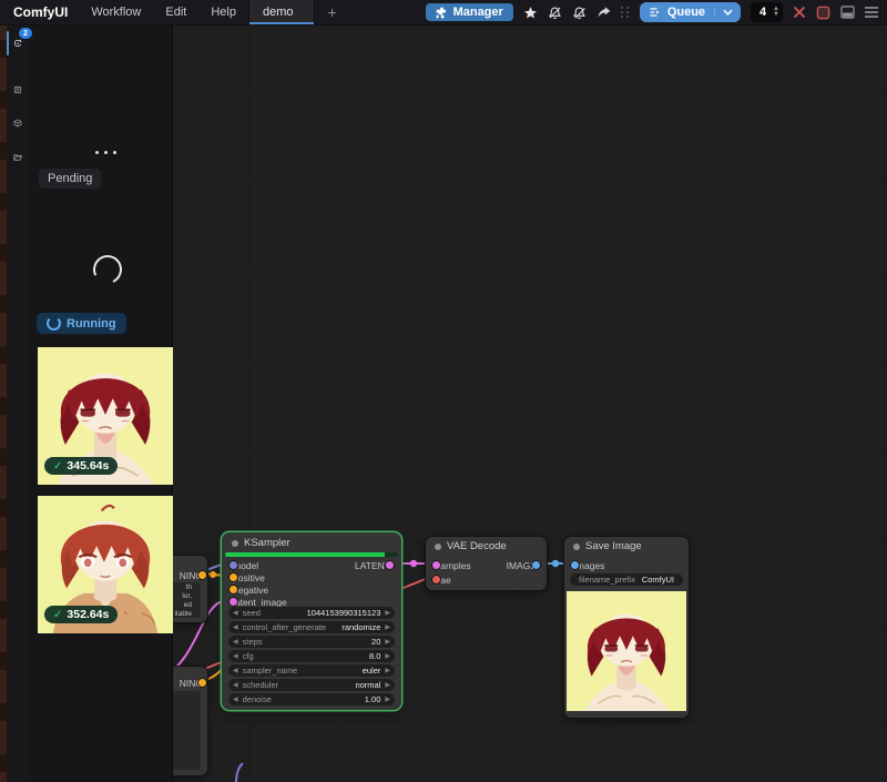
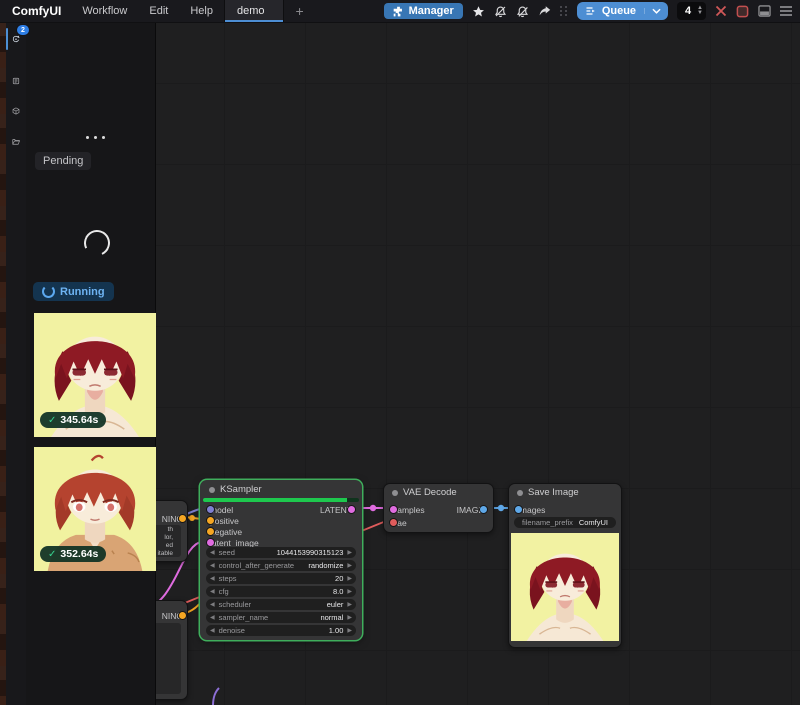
  ComfyUI
  Workflow
  Edit
  Help
  demo
  +
  Manager
  Queue
  4
  Pending
  Running
  ✓
  345.64s
  ✓
  352.64s
  NIN
  NIN
  KSampler
  odel
  ositive
  egative
  tent_image
  LATEN
  seed
  1044153990315123
  control_after_generate
  randomize
  steps
  20
  cfg
  8.0
- sampler_name
+ scheduler
  euler
- scheduler
+ sampler_name
  normal
  denoise
  1.00
  VAE Decode
  amples
  IMAG
  Save Image
  mages
  filename_prefix
  ComfyUI
